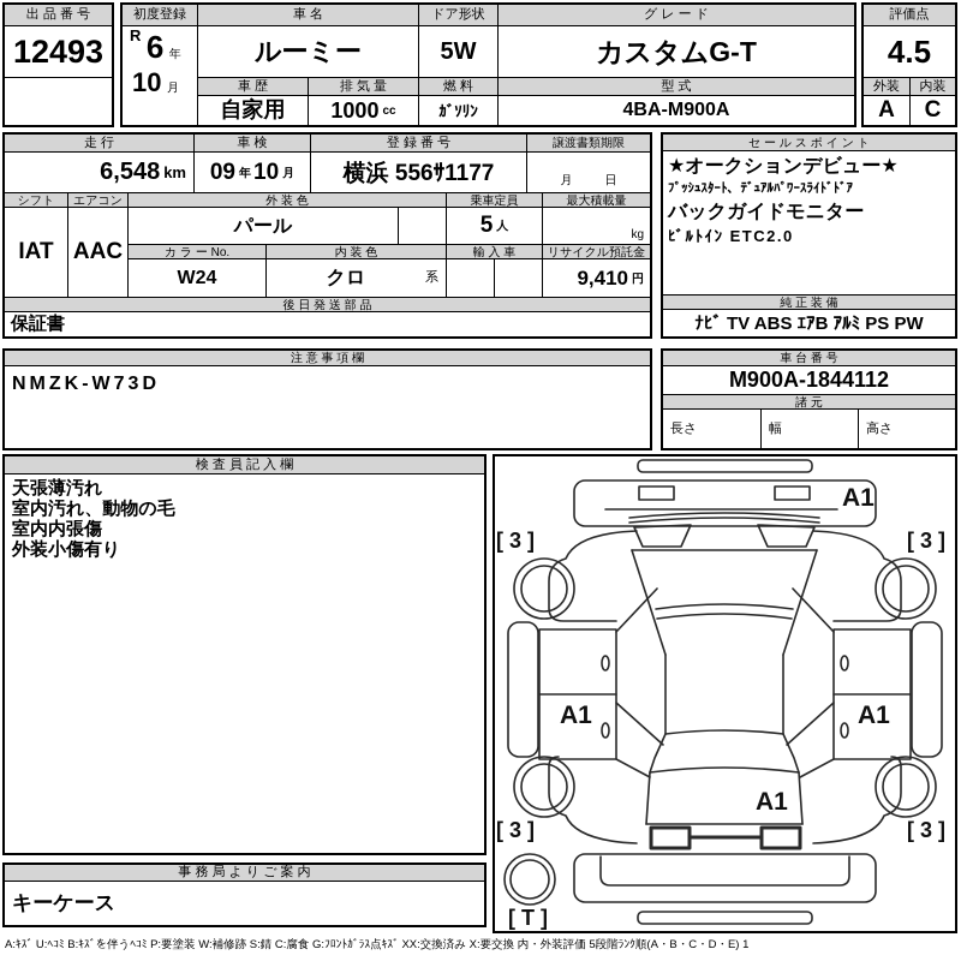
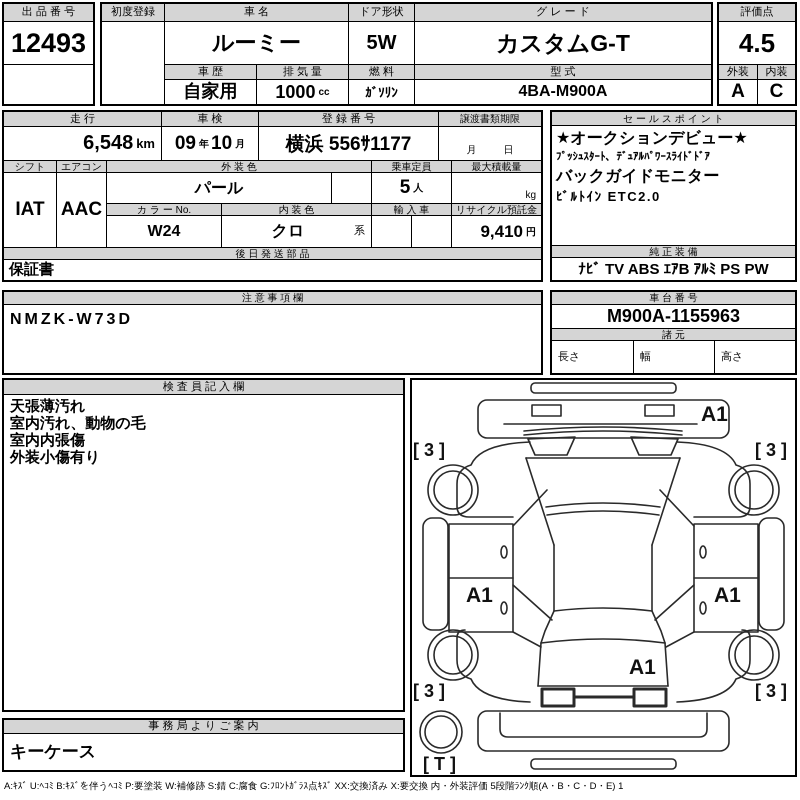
  出 品 番 号
  12493
  初度登録
- R 6 年
- 10 月
  車 名
  ルーミー
  車 歴
  自家用
  排 気 量
  1000
  cc
  ドア形状
  5W
  燃 料
  ｶﾞｿﾘﾝ
  グ レ ー ド
  カスタムG-T
  型 式
  4BA-M900A
  評価点
  4.5
  外装
  内装
  A
  C
  走 行
  車 検
  登 録 番 号
  譲渡書類期限
  6,548
  km
  09
  年
  10
  月
  横浜 556ｻ1177
  月
  日
  シフト
  IAT
  エアコン
  AAC
  外 装 色
  乗車定員
  最大積載量
  パール
  5
  人
  kg
  カ ラ ー No.
  内 装 色
  輸 入 車
  リサイクル預託金
  W24
  クロ
  系
  9,410
  円
  後 日 発 送 部 品
  保証書
  注 意 事 項 欄
  NMZK-W73D
  セ ー ル ス ポ イ ン ト
  ★オークションデビュー★
  ﾌﾟｯｼｭｽﾀｰﾄ、ﾃﾞｭｱﾙﾊﾟﾜｰｽﾗｲﾄﾞﾄﾞｱ
  バックガイドモニター
  ﾋﾞﾙﾄｲﾝ ETC2.0
  純 正 装 備
  ﾅﾋﾞ TV ABS ｴｱB ｱﾙﾐ PS PW
  車 台 番 号
- M900A-1844112
+ M900A-1155963
  諸 元
  長さ
  幅
  高さ
  検 査 員 記 入 欄
  天張薄汚れ
  室内汚れ、動物の毛
  室内内張傷
  外装小傷有り
  事 務 局 よ り ご 案 内
  キーケース
  A1
  [ 3 ]
  [ 3 ]
  A1
  A1
  A1
  [ 3 ]
  [ 3 ]
  [ T ]
  A:ｷｽﾞ U:ﾍｺﾐ B:ｷｽﾞを伴うﾍｺﾐ P:要塗装 W:補修跡 S:錆 C:腐食 G:ﾌﾛﾝﾄｶﾞﾗｽ点ｷｽﾞ XX:交換済み X:要交換 内・外装評価 5段階ﾗﾝｸ順(A・B・C・D・E) 1
